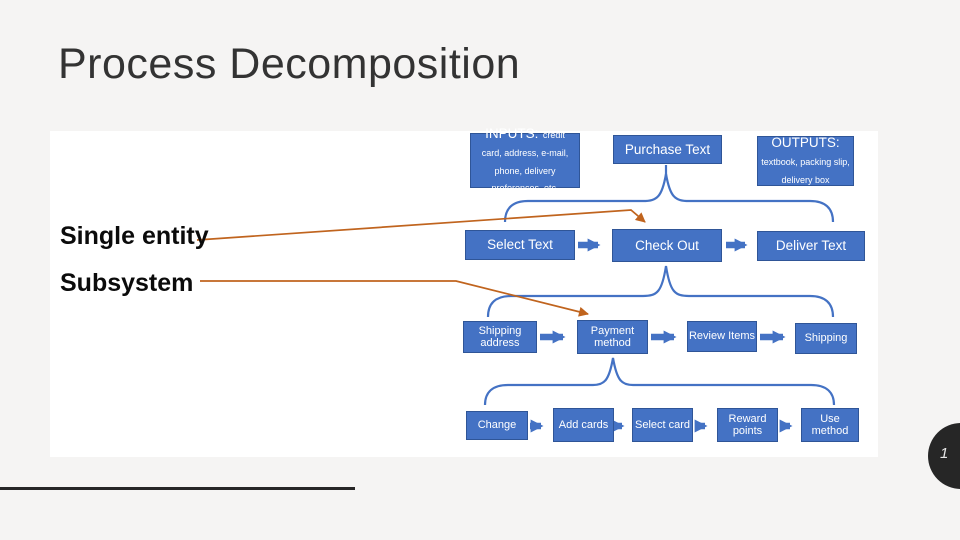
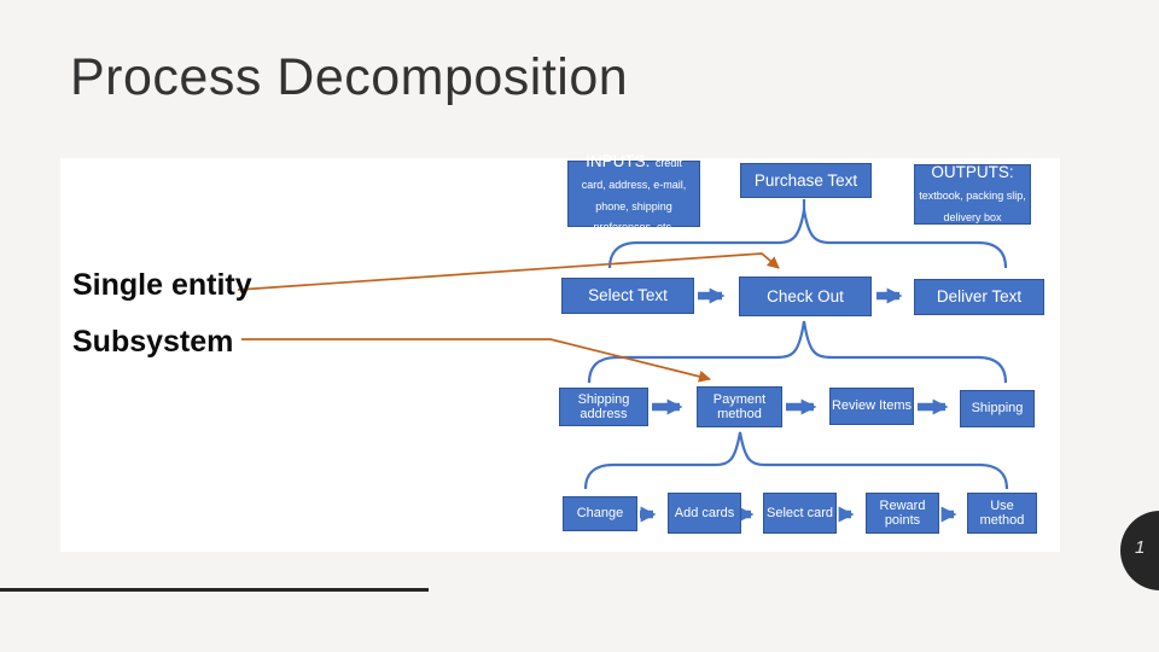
  Process Decomposition
  Single entity
  Subsystem
- INPUTS: credit card, address, e-mail, phone, delivery preferences, etc.
+ INPUTS: credit card, address, e-mail, phone, shipping preferences, etc.
  Purchase Text
  OUTPUTS:
  textbook, packing slip, delivery box
  Select Text
  Check Out
  Deliver Text
  Shipping address
  Payment method
  Review Items
  Shipping
  Change
  Add cards
  Select card
  Reward points
  Use method
  1
